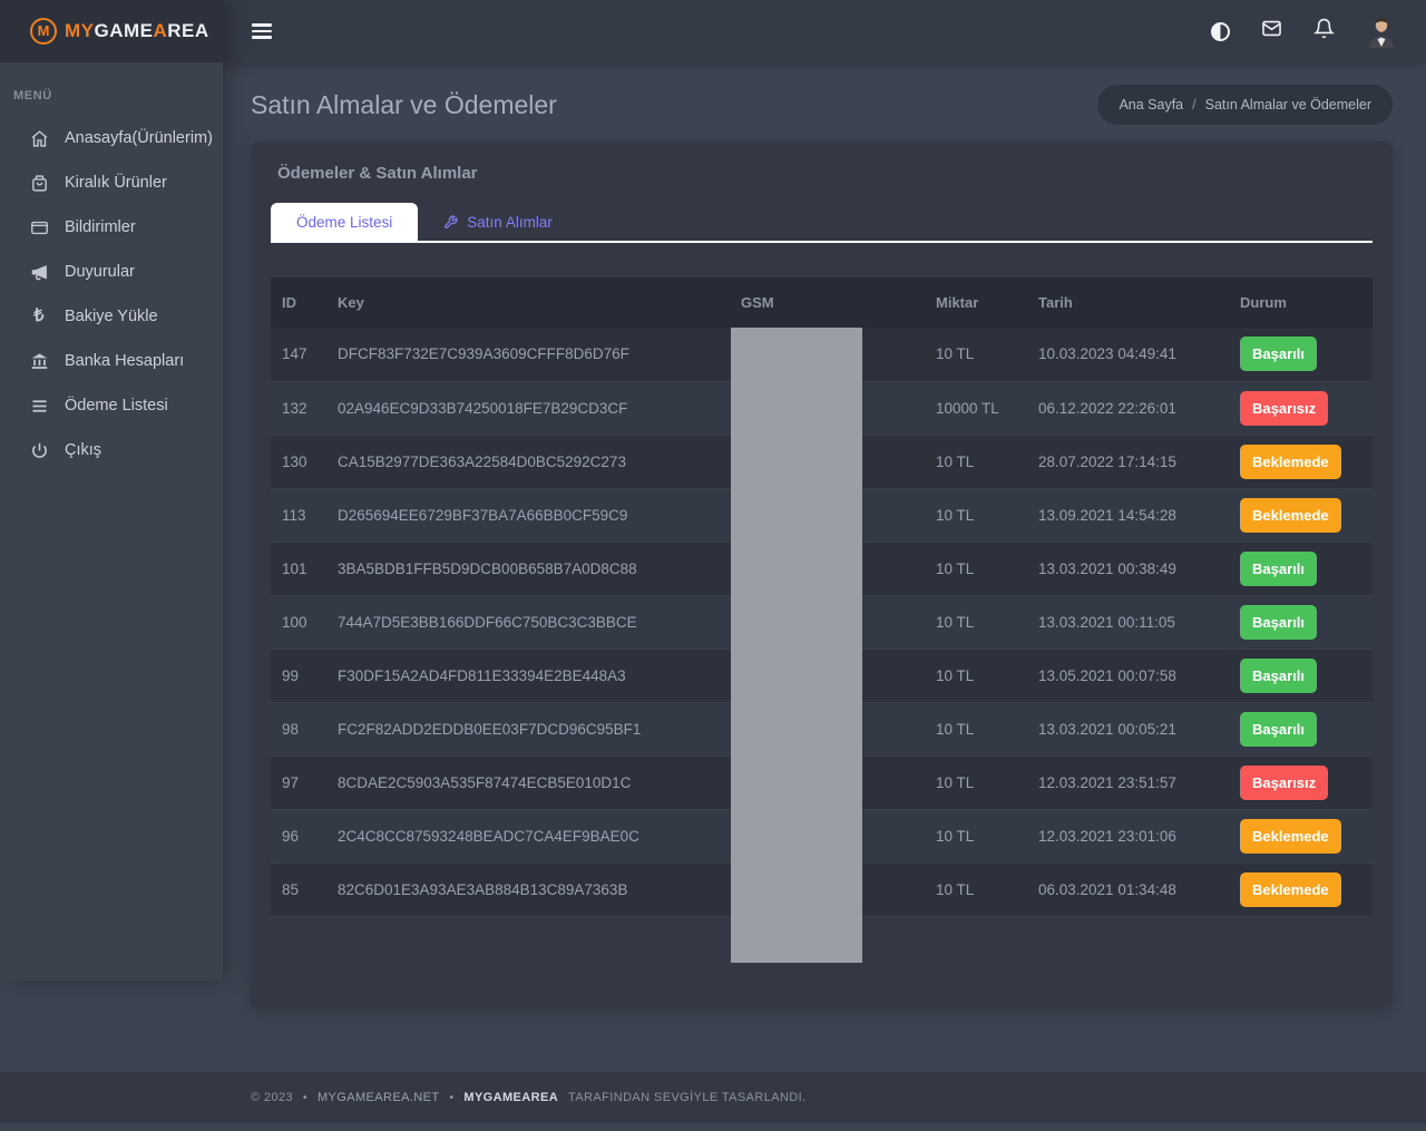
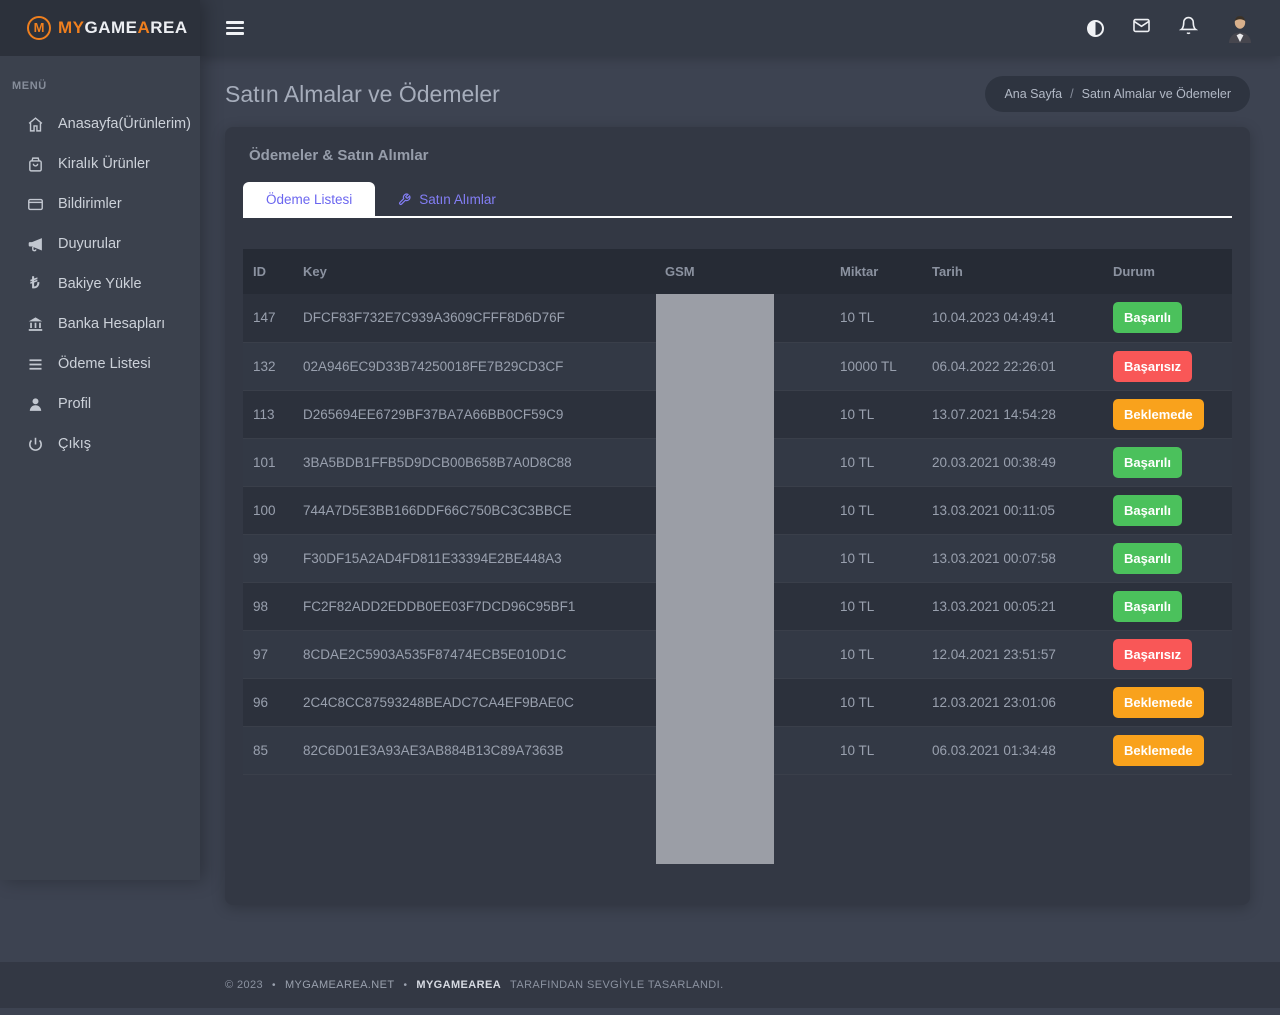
  M
  MYGAMEAREA
  MENÜ
  Anasayfa(Ürünlerim)
  Kiralık Ürünler
  Bildirimler
  Duyurular
  ₺
  Bakiye Yükle
  Banka Hesapları
  Ödeme Listesi
+ Profil
  Çıkış
  Satın Almalar ve Ödemeler
  Ana Sayfa
  /
  Satın Almalar ve Ödemeler
  Ödemeler & Satın Alımlar
  Ödeme Listesi
  Satın Alımlar
  ID	Key	GSM	Miktar	Tarih	Durum
- 147	DFCF83F732E7C939A3609CFFF8D6D76F		10 TL	10.03.2023 04:49:41	Başarılı
+ 147	DFCF83F732E7C939A3609CFFF8D6D76F		10 TL	10.04.2023 04:49:41	Başarılı
- 132	02A946EC9D33B74250018FE7B29CD3CF		10000 TL	06.12.2022 22:26:01	Başarısız
+ 132	02A946EC9D33B74250018FE7B29CD3CF		10000 TL	06.04.2022 22:26:01	Başarısız
- 130	CA15B2977DE363A22584D0BC5292C273		10 TL	28.07.2022 17:14:15	Beklemede
- 113	D265694EE6729BF37BA7A66BB0CF59C9		10 TL	13.09.2021 14:54:28	Beklemede
+ 113	D265694EE6729BF37BA7A66BB0CF59C9		10 TL	13.07.2021 14:54:28	Beklemede
- 101	3BA5BDB1FFB5D9DCB00B658B7A0D8C88		10 TL	13.03.2021 00:38:49	Başarılı
+ 101	3BA5BDB1FFB5D9DCB00B658B7A0D8C88		10 TL	20.03.2021 00:38:49	Başarılı
  100	744A7D5E3BB166DDF66C750BC3C3BBCE		10 TL	13.03.2021 00:11:05	Başarılı
- 99	F30DF15A2AD4FD811E33394E2BE448A3		10 TL	13.05.2021 00:07:58	Başarılı
+ 99	F30DF15A2AD4FD811E33394E2BE448A3		10 TL	13.03.2021 00:07:58	Başarılı
  98	FC2F82ADD2EDDB0EE03F7DCD96C95BF1		10 TL	13.03.2021 00:05:21	Başarılı
- 97	8CDAE2C5903A535F87474ECB5E010D1C		10 TL	12.03.2021 23:51:57	Başarısız
+ 97	8CDAE2C5903A535F87474ECB5E010D1C		10 TL	12.04.2021 23:51:57	Başarısız
  96	2C4C8CC87593248BEADC7CA4EF9BAE0C		10 TL	12.03.2021 23:01:06	Beklemede
  85	82C6D01E3A93AE3AB884B13C89A7363B		10 TL	06.03.2021 01:34:48	Beklemede
  © 2023
  •
  MYGAMEAREA.NET
  •
  MYGAMEAREA
  TARAFINDAN SEVGİYLE TASARLANDI.
